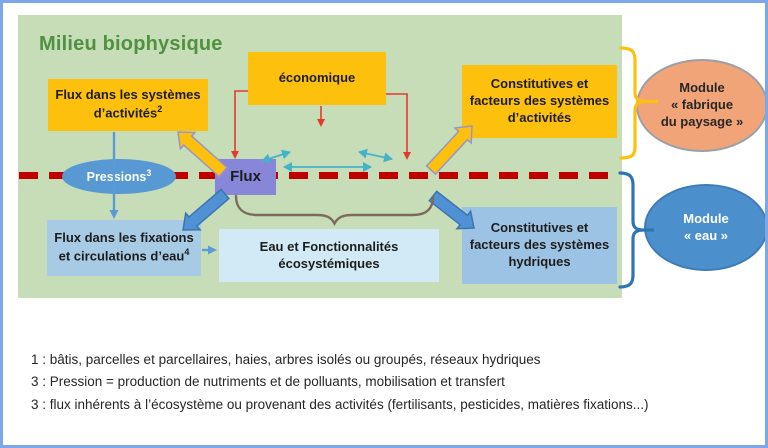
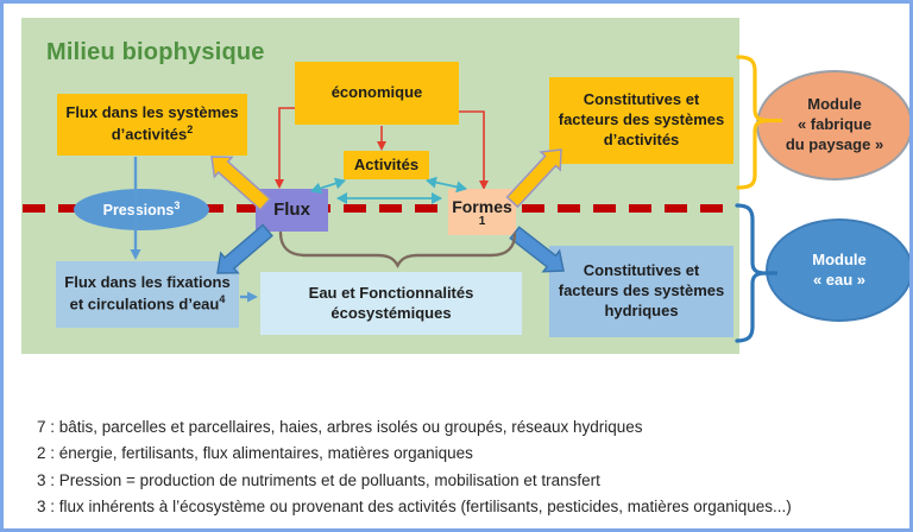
  Milieu biophysique
  Flux dans les systèmes
  d’activités2
  économique
+ Activités
  Constitutives et
  facteurs des systèmes
  d’activités
  Flux
+ Formes
+ 1
  Pressions3
  Flux dans les fixations
  et circulations d’eau4
  Eau et Fonctionnalités
  écosystémiques
  Constitutives et
  facteurs des systèmes
  hydriques
  Module
  « fabrique
  du paysage »
  Module
  « eau »
- 1 : bâtis, parcelles et parcellaires, haies, arbres isolés ou groupés, réseaux hydriques
+ 7 : bâtis, parcelles et parcellaires, haies, arbres isolés ou groupés, réseaux hydriques
+ 2 : énergie, fertilisants, flux alimentaires, matières organiques
  3 : Pression = production de nutriments et de polluants, mobilisation et transfert
- 3 : flux inhérents à l’écosystème ou provenant des activités (fertilisants, pesticides, matières fixations...)
+ 3 : flux inhérents à l’écosystème ou provenant des activités (fertilisants, pesticides, matières organiques...)
